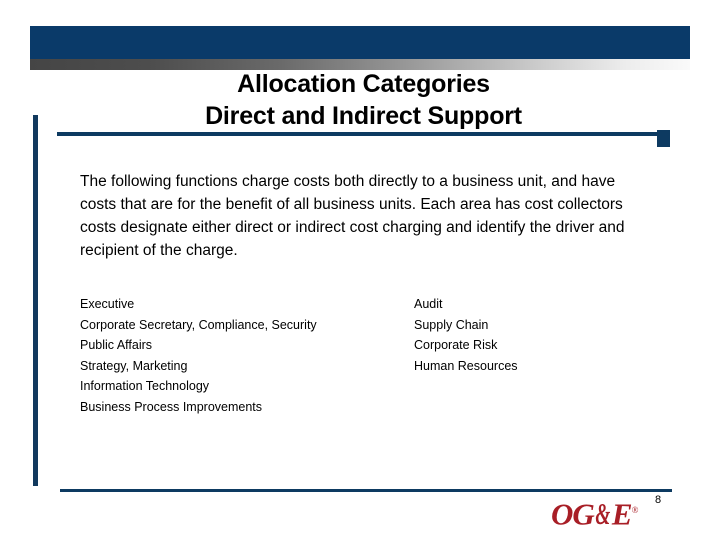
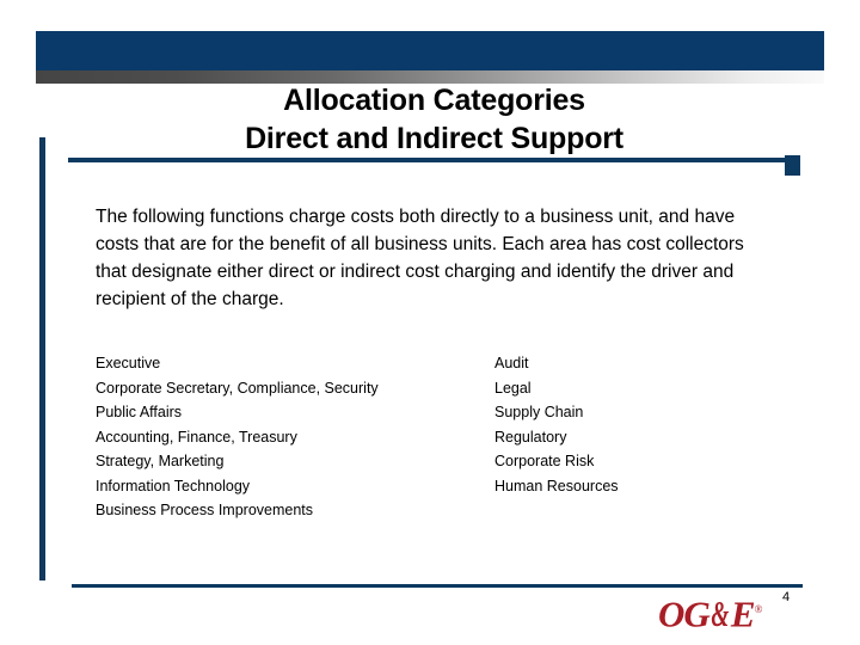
  Allocation Categories
  Direct and Indirect Support
- The following functions charge costs both directly to a business unit, and have costs that are for the benefit of all business units. Each area has cost collectors costs designate either direct or indirect cost charging and identify the driver and recipient of the charge.
+ The following functions charge costs both directly to a business unit, and have costs that are for the benefit of all business units. Each area has cost collectors that designate either direct or indirect cost charging and identify the driver and recipient of the charge.
  Executive
  Corporate Secretary, Compliance, Security
  Public Affairs
+ Accounting, Finance, Treasury
  Strategy, Marketing
  Information Technology
  Business Process Improvements
  Audit
+ Legal
  Supply Chain
+ Regulatory
  Corporate Risk
  Human Resources
  OG&E®
- 8
+ 4
